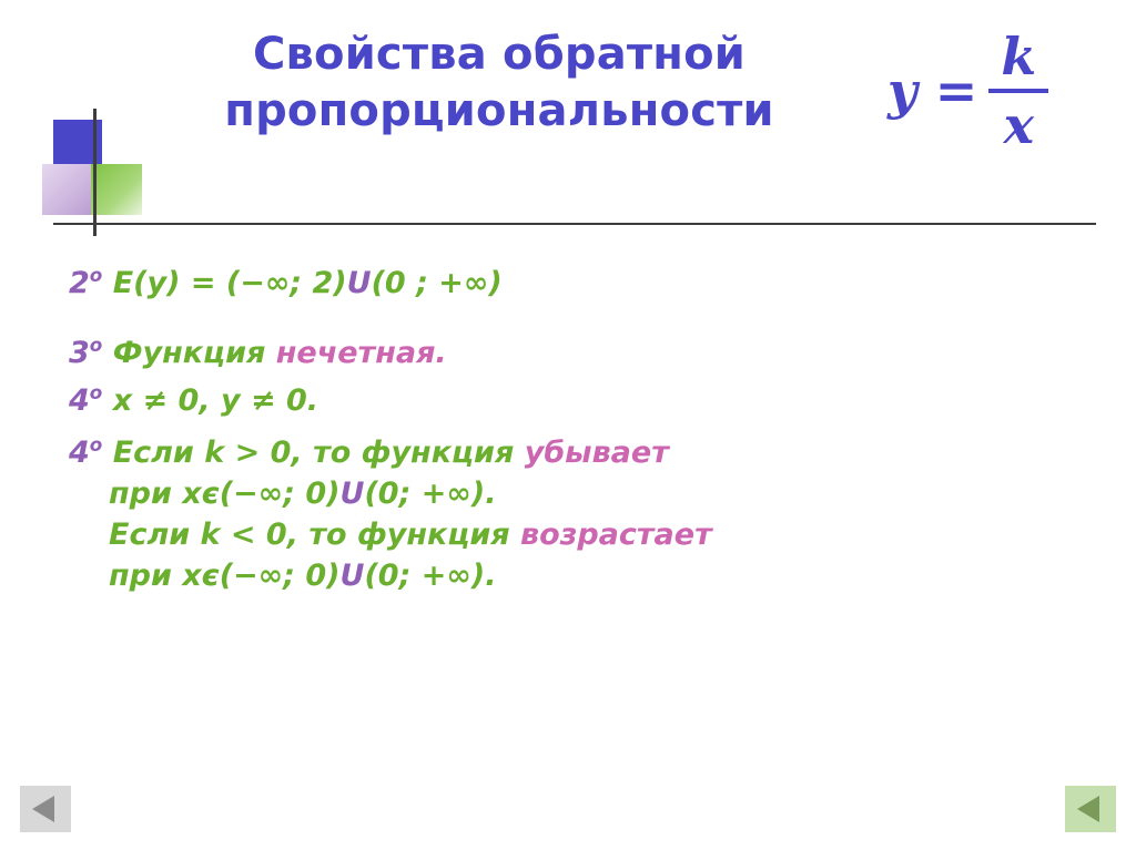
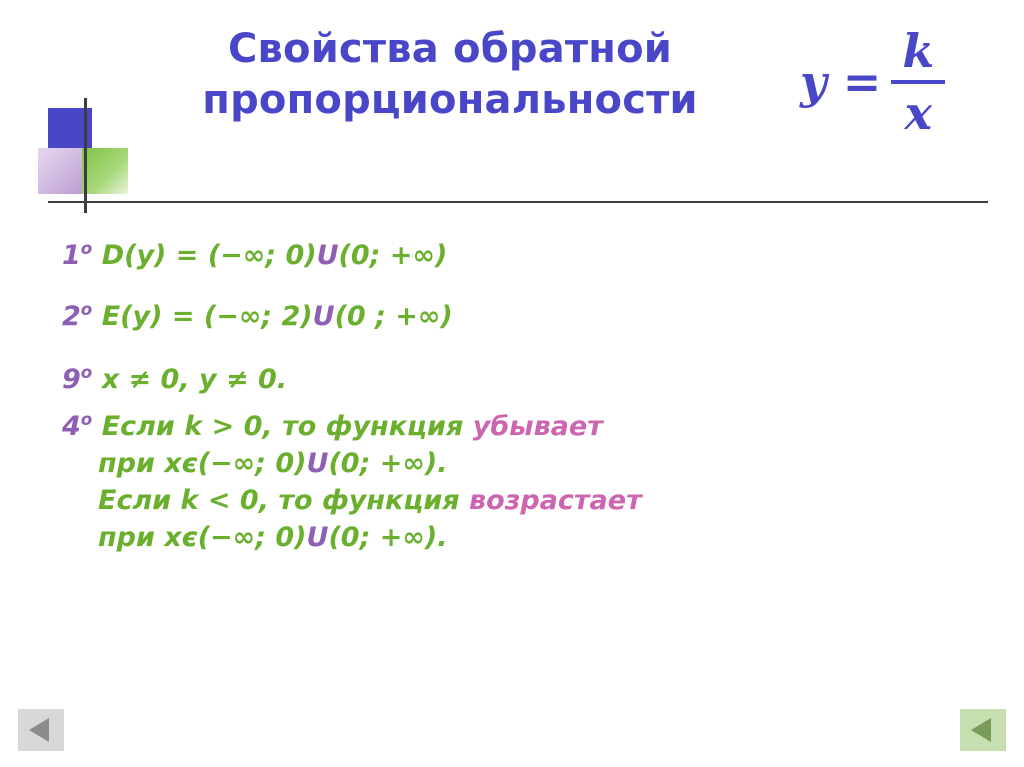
  Свойства обратной
  пропорциональности
  y =
  k
  x
+ 1o D(y) = (−∞; 0)U(0; +∞)
  2o E(y) = (−∞; 2)U(0 ; +∞)
- 3o Функция нечетная.
- 4o x ≠ 0, y ≠ 0.
+ 9o x ≠ 0, y ≠ 0.
  4o Если k > 0, то функция убывает
  при xє(−∞; 0)U(0; +∞).
  Если k < 0, то функция возрастает
  при xє(−∞; 0)U(0; +∞).
